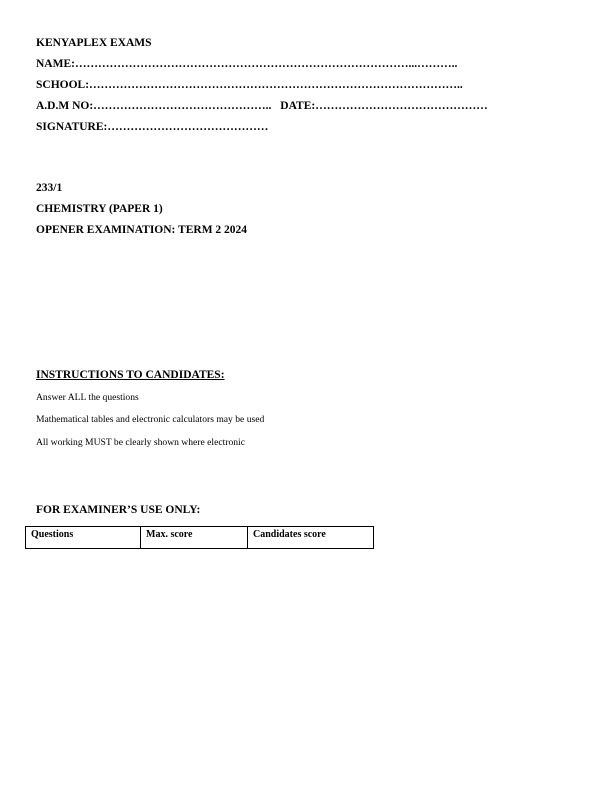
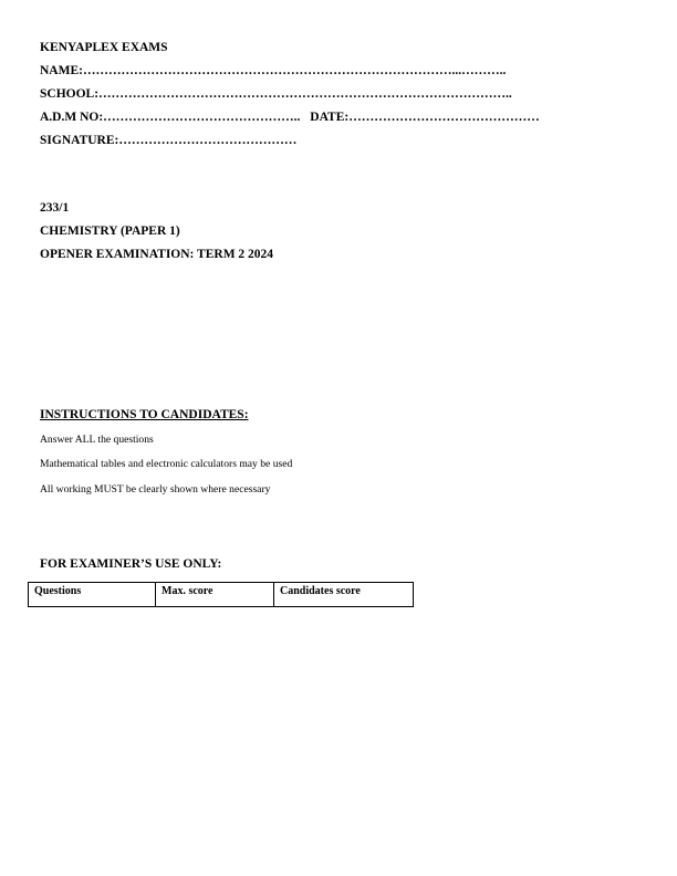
  KENYAPLEX EXAMS
  NAME:……………………………………………………………………………...………..
  SCHOOL:……………………………………………………………………………………..
  A.D.M NO:……………………………………….. DATE:………………………………………
  SIGNATURE:……………………………………
  233/1
  CHEMISTRY (PAPER 1)
  OPENER EXAMINATION: TERM 2 2024
  INSTRUCTIONS TO CANDIDATES:
  Answer ALL the questions
  Mathematical tables and electronic calculators may be used
- All working MUST be clearly shown where electronic
+ All working MUST be clearly shown where necessary
  FOR EXAMINER’S USE ONLY:
  Questions	Max. score	Candidates score
